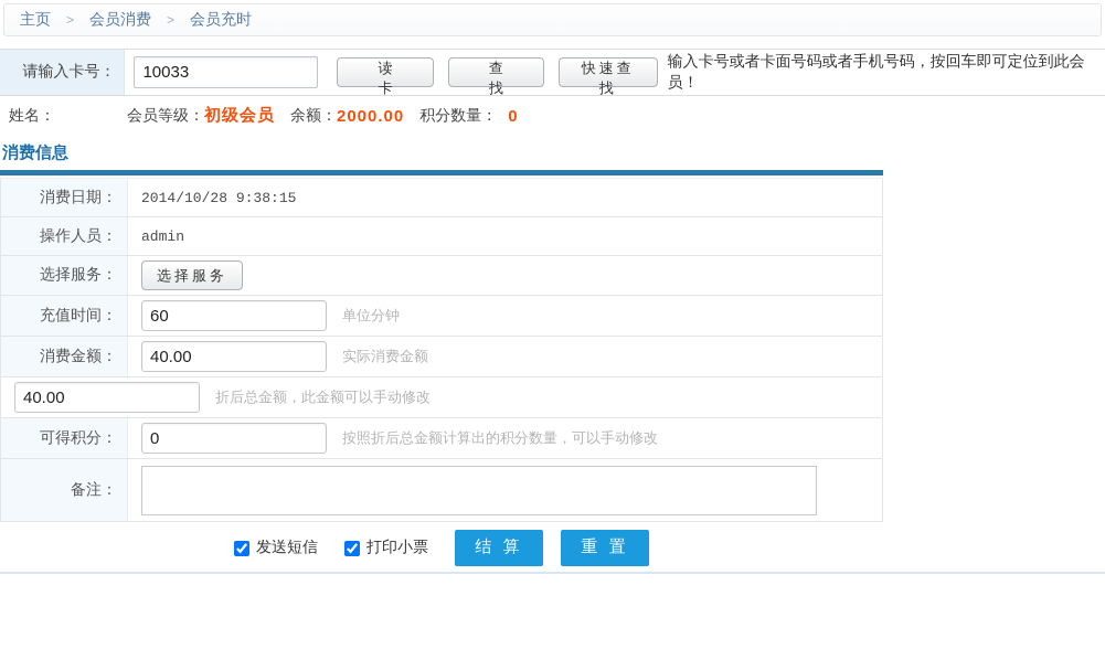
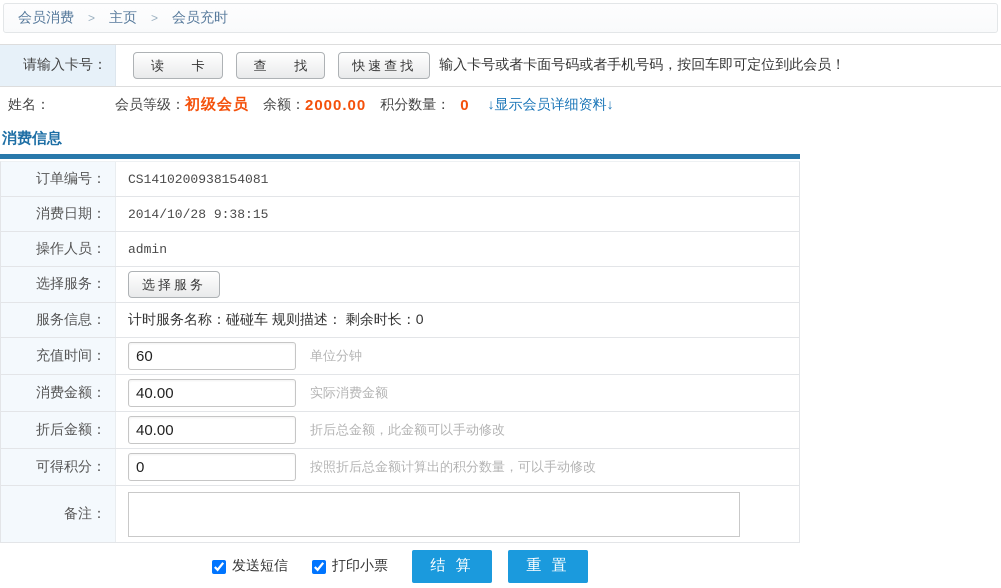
- 主页
+ 会员消费
  >
- 会员消费
+ 主页
  >
  会员充时
  请输入卡号：
- 10033
  读 卡
  查 找
  快速查找
  输入卡号或者卡面号码或者手机号码，按回车即可定位到此会员！
  姓名：
  会员等级：
  初级会员
  余额：
  2000.00
  积分数量：
  0
+ ↓显示会员详细资料↓
  消费信息
+ 订单编号：
+ CS1410200938154081
  消费日期：
  2014/10/28 9:38:15
  操作人员：
  admin
  选择服务：
  选择服务
+ 服务信息：
+ 计时服务名称：碰碰车 规则描述： 剩余时长：0
  充值时间：
  60
  单位分钟
  消费金额：
  40.00
  实际消费金额
+ 折后金额：
  40.00
  折后总金额，此金额可以手动修改
  可得积分：
  0
  按照折后总金额计算出的积分数量，可以手动修改
  备注：
  发送短信
  打印小票
  结 算
  重 置
